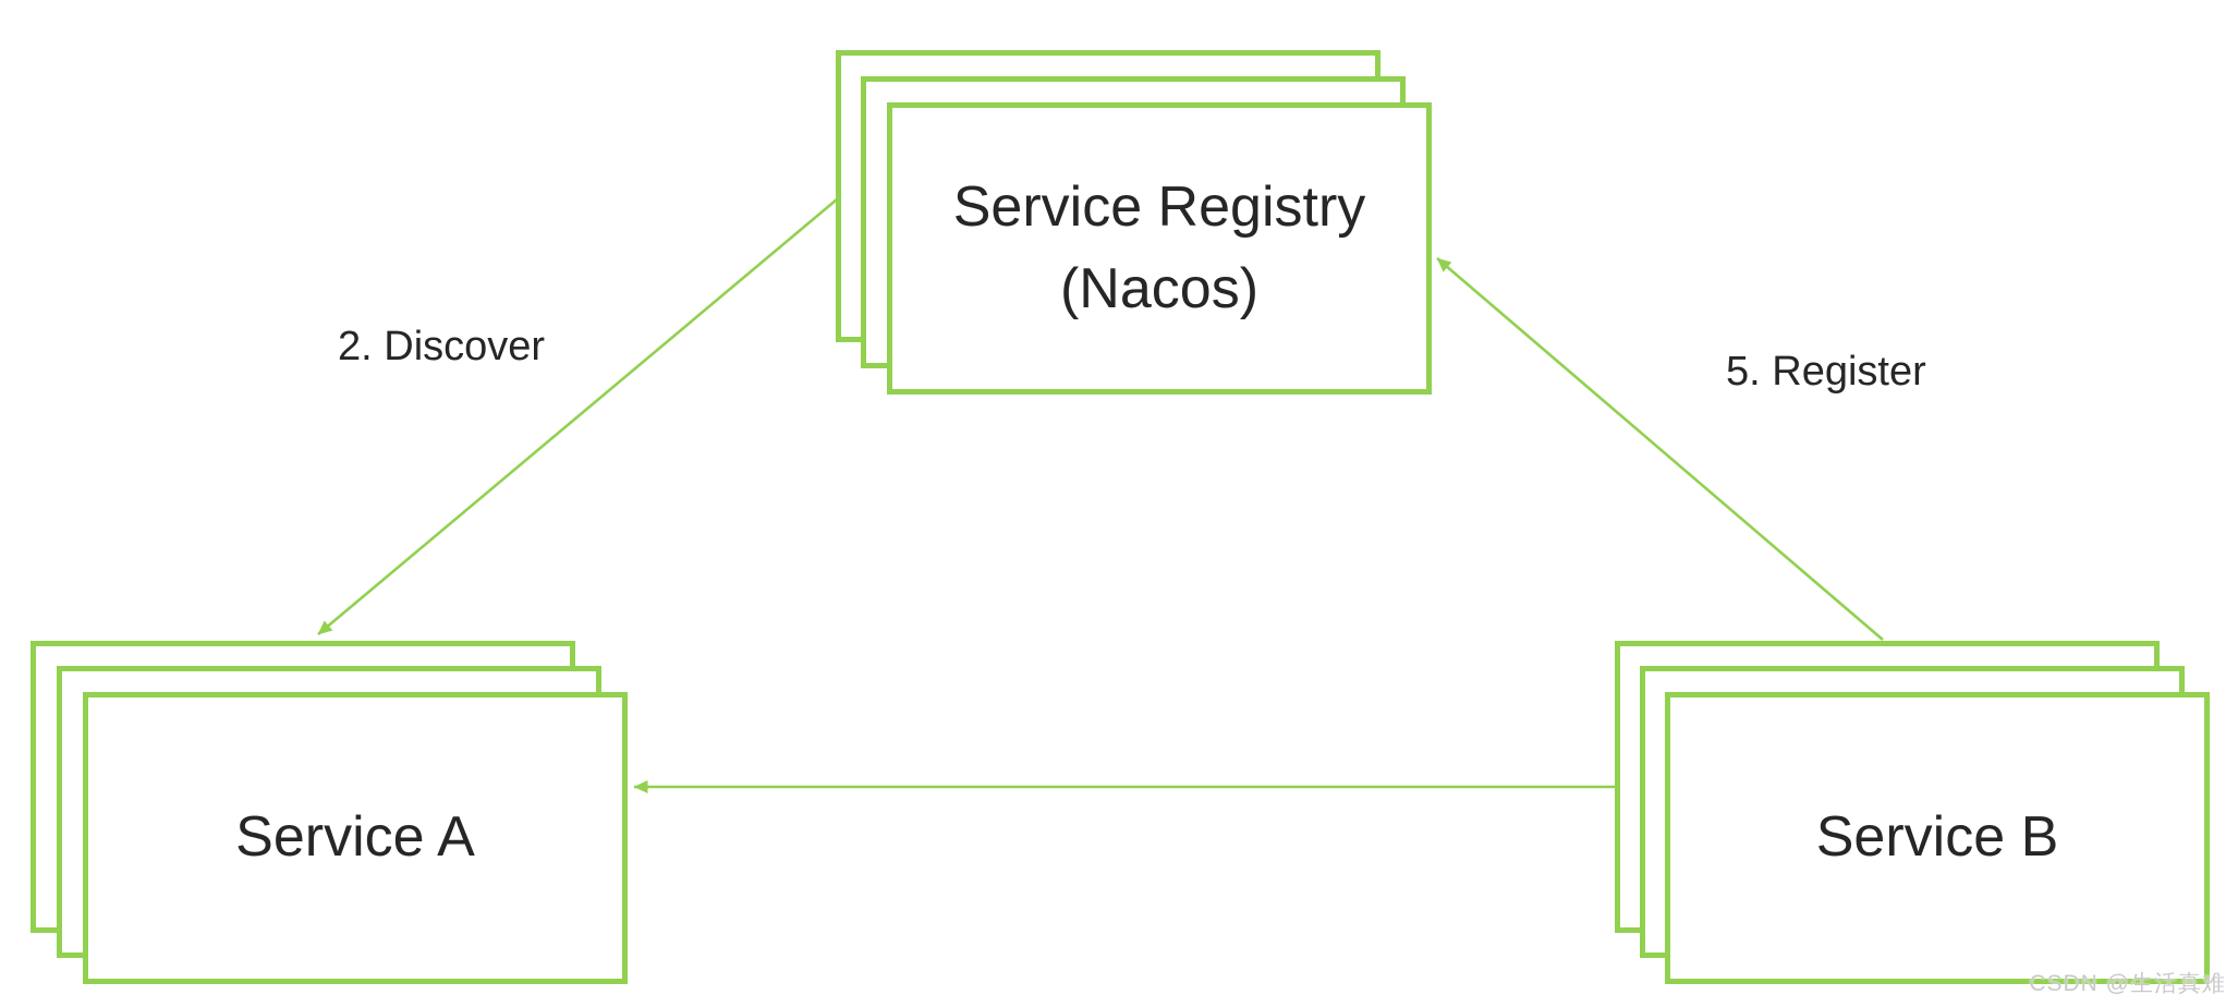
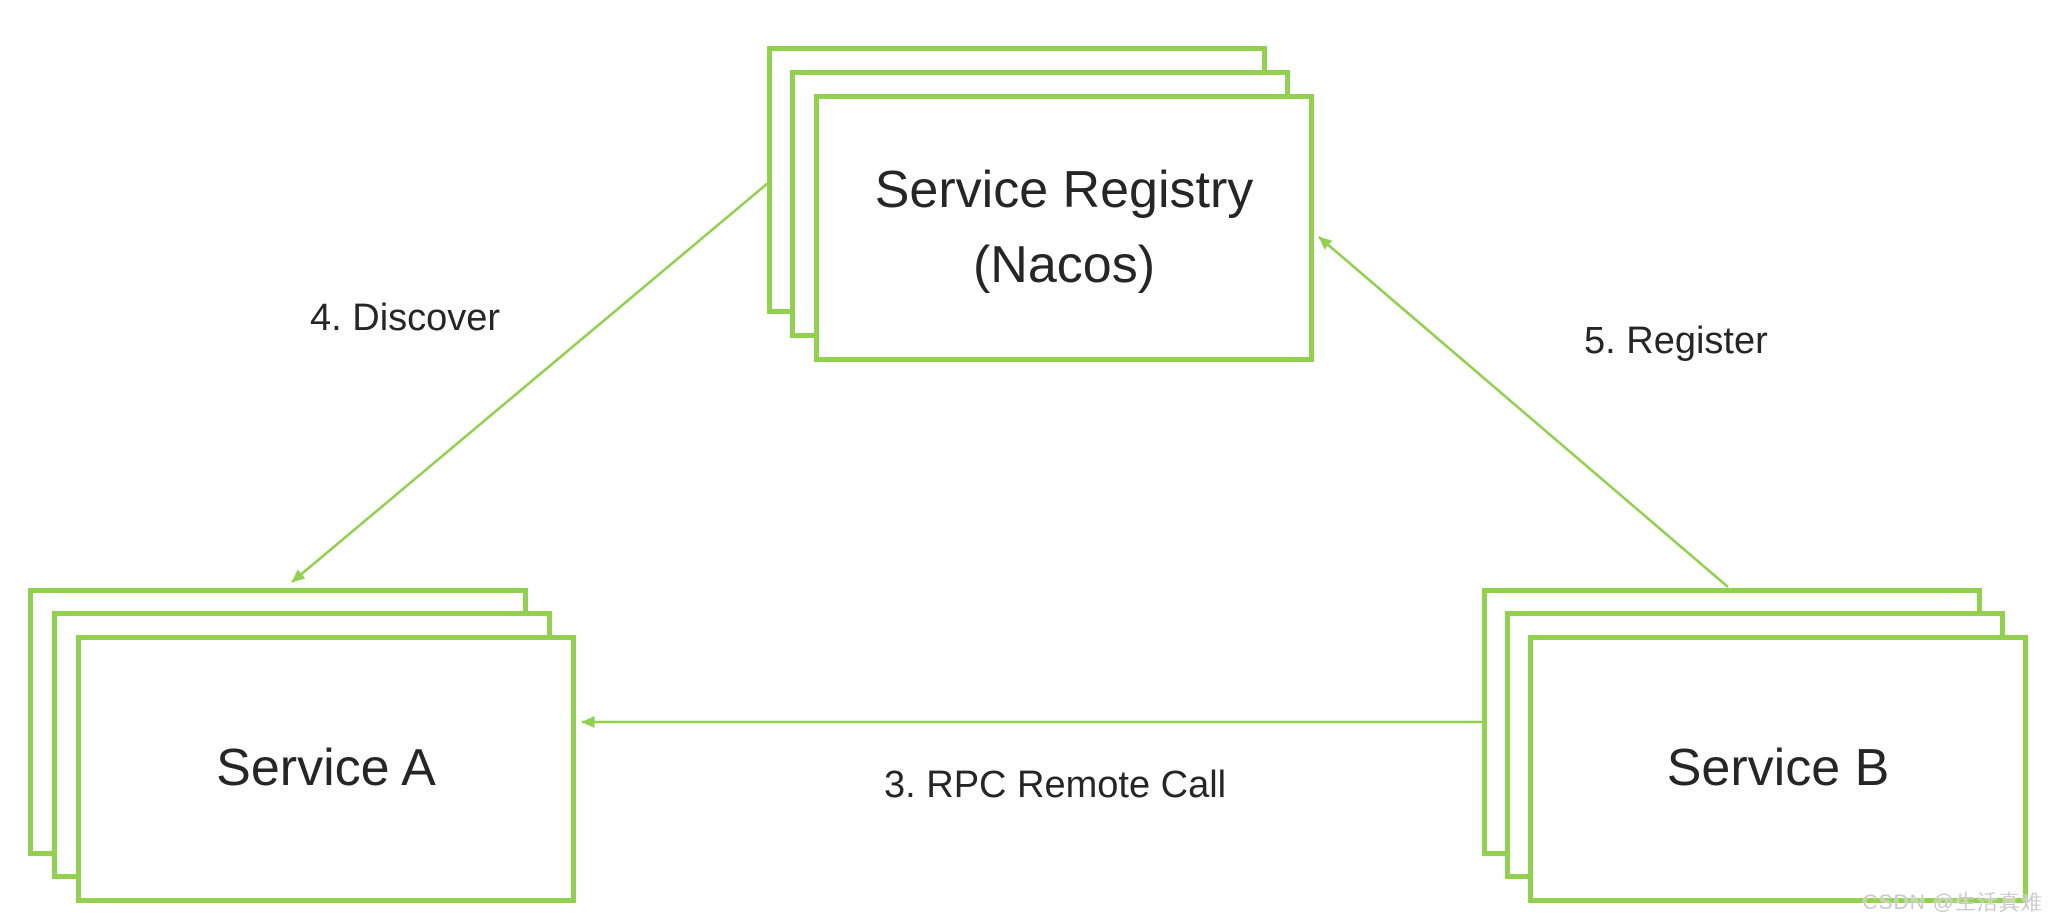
  Service Registry
  (Nacos)
  Service A
  Service B
- 2. Discover
+ 4. Discover
  5. Register
+ 3. RPC Remote Call
  CSDN @生活真难
